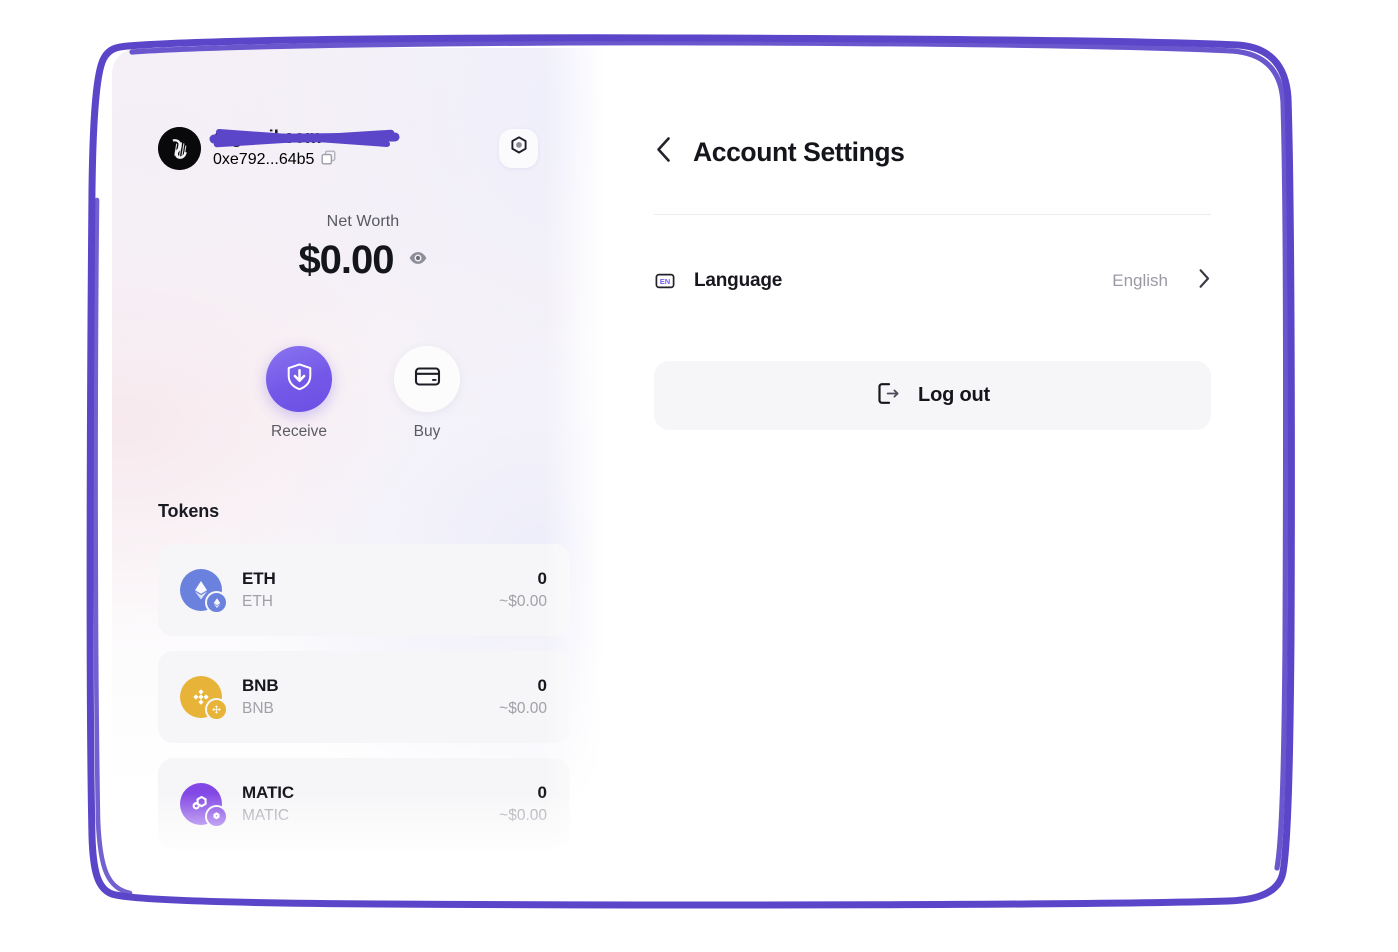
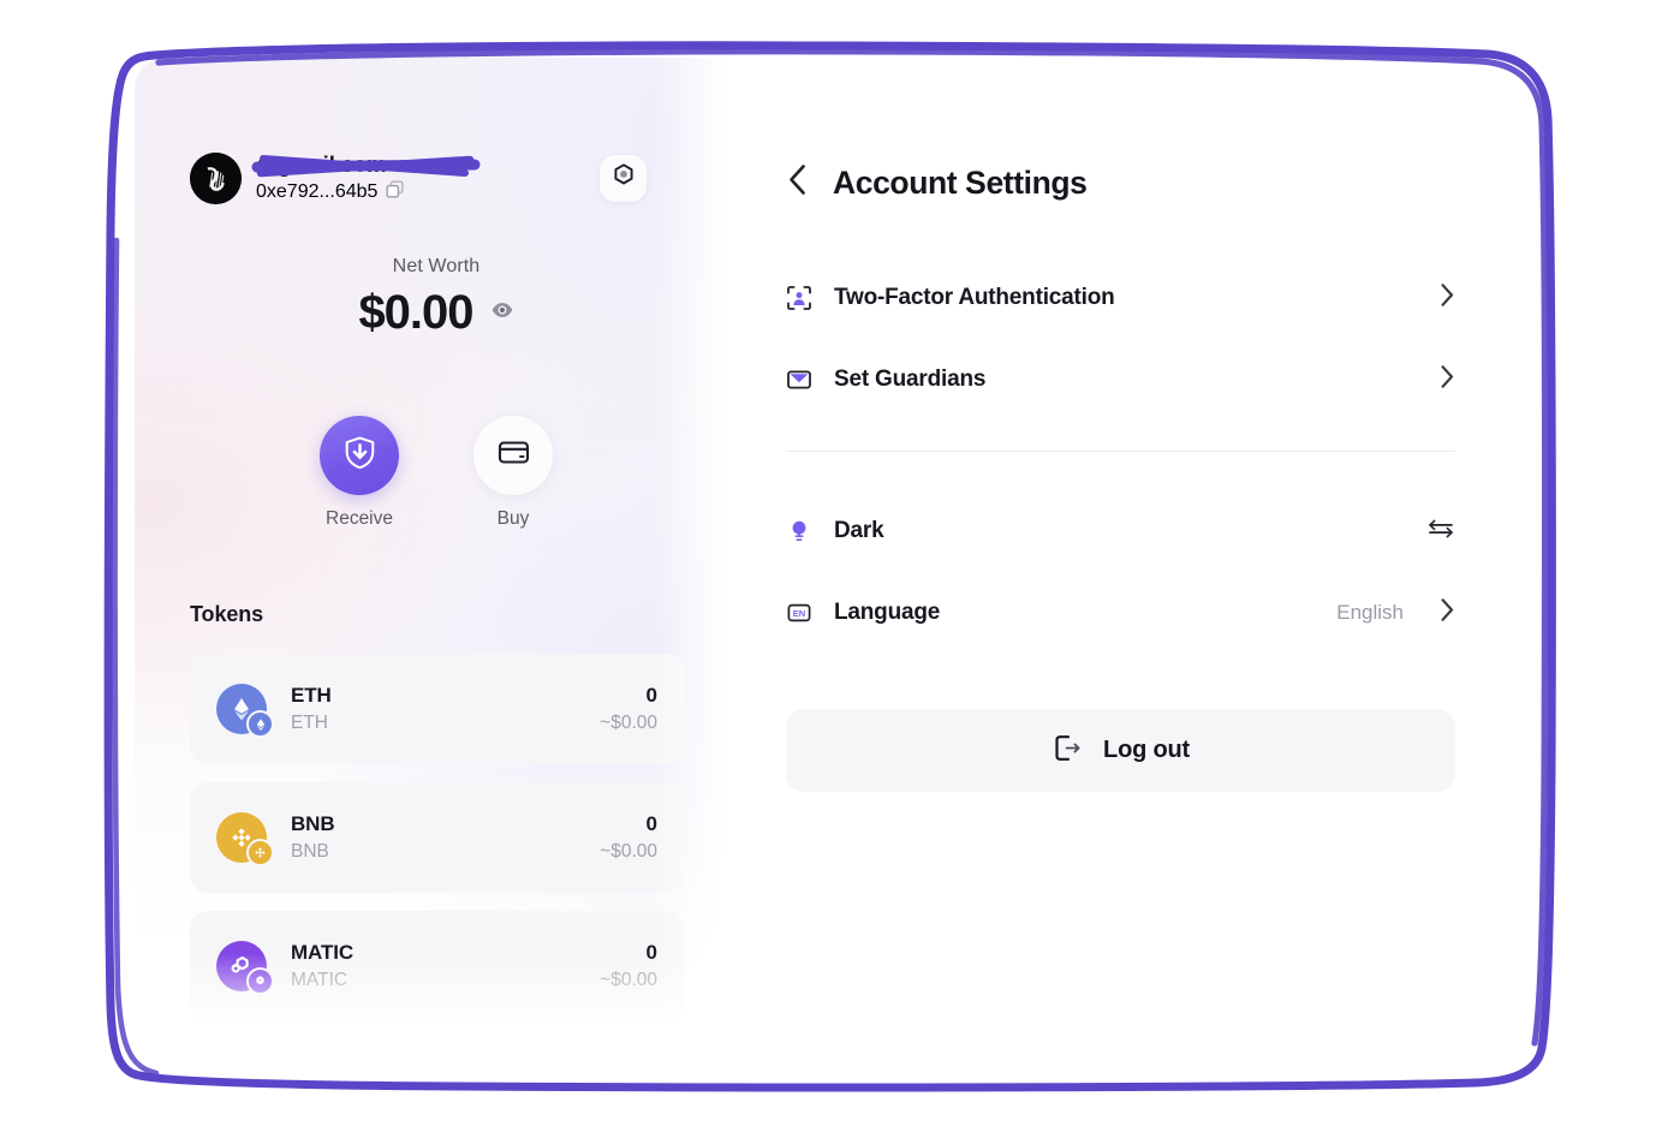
  0xe792...64b5
  Net Worth
  $0.00
  Receive
  Buy
  Tokens
  ETH
  ETH
  0
  ~$0.00
  BNB
  BNB
  0
  ~$0.00
  MATIC
  MATIC
  0
  ~$0.00
  Account Settings
+ Two-Factor Authentication
+ Set Guardians
+ Dark
  EN
  Language
  English
  Log out
